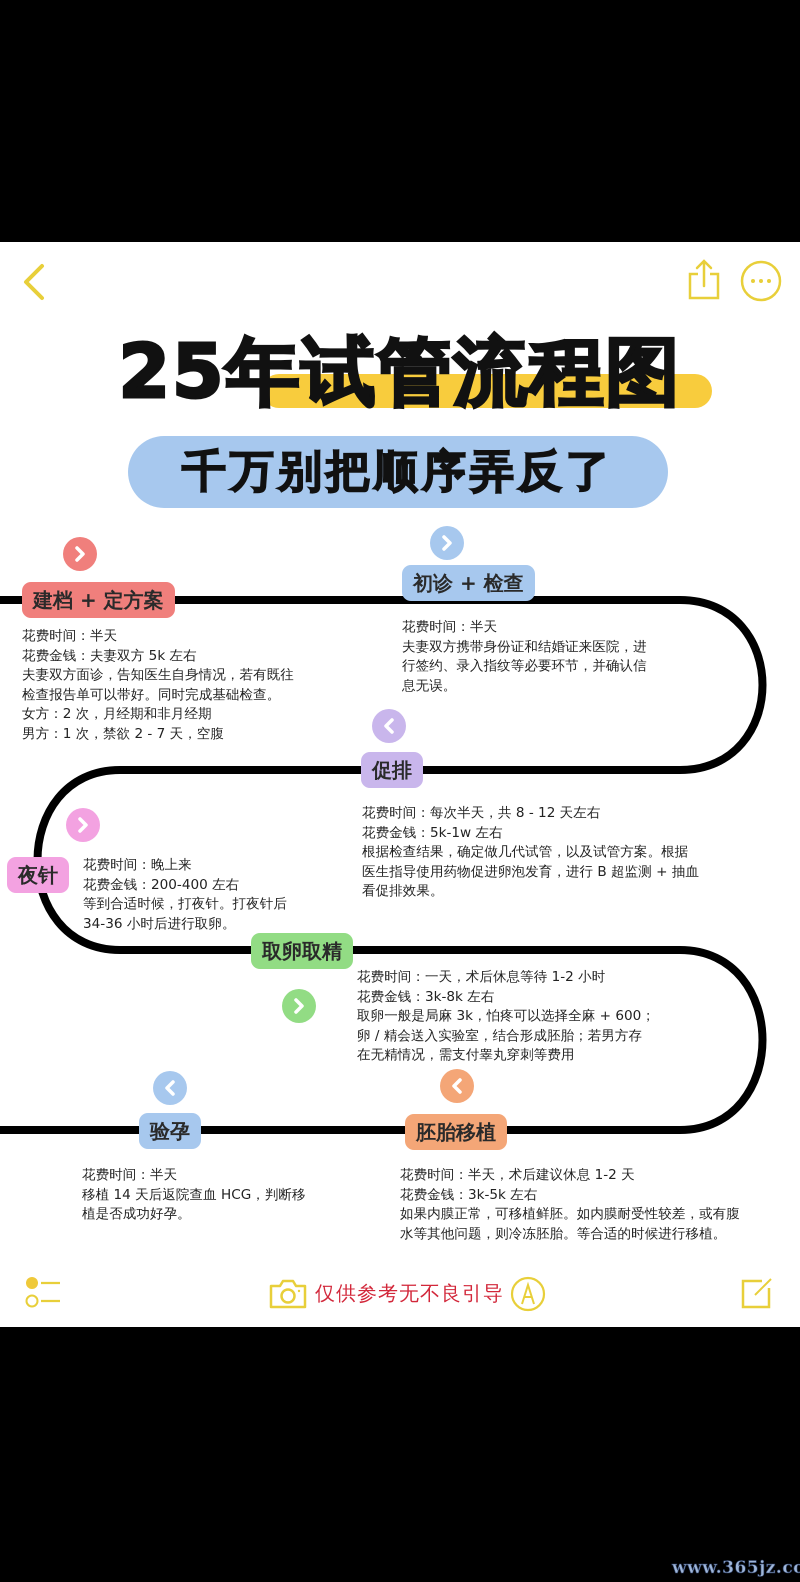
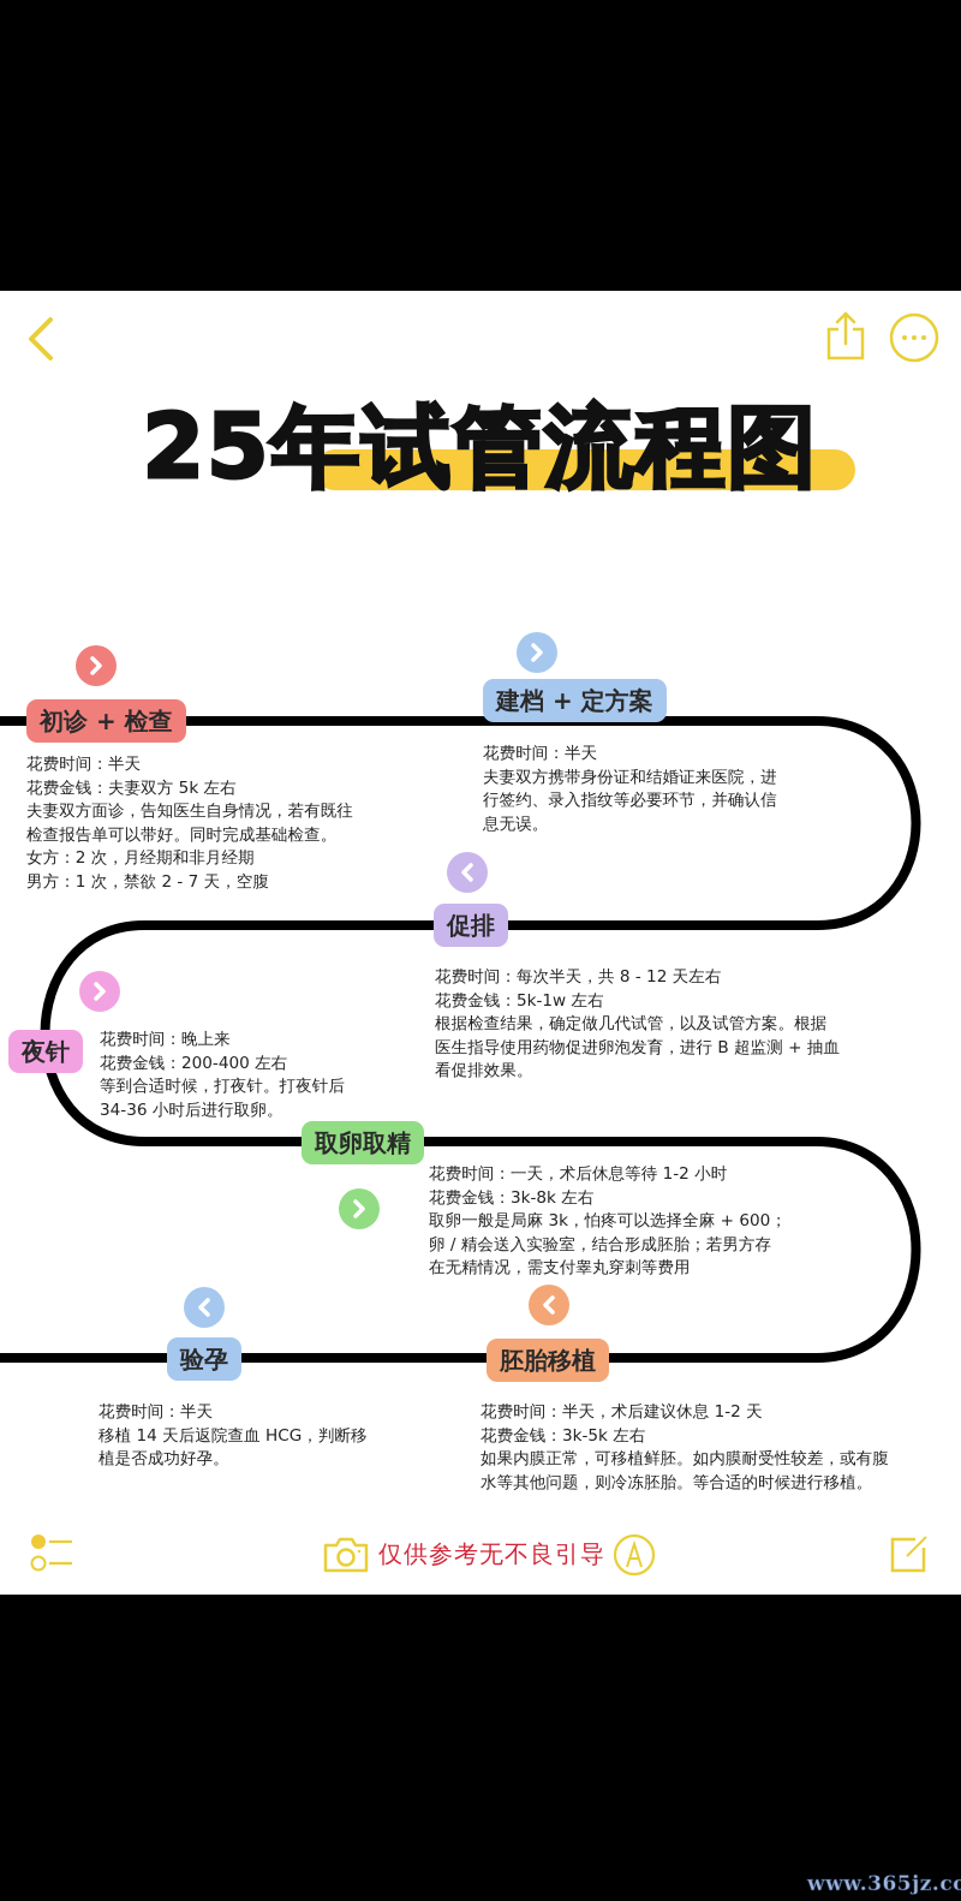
  25年试管流程图
- 千万别把顺序弄反了
- 建档 + 定方案
+ 初诊 + 检查
  花费时间：半天
  花费金钱：夫妻双方 5k 左右
  夫妻双方面诊，告知医生自身情况，若有既往
  检查报告单可以带好。同时完成基础检查。
  女方：2 次，月经期和非月经期
  男方：1 次，禁欲 2 - 7 天，空腹
- 初诊 + 检查
+ 建档 + 定方案
  花费时间：半天
  夫妻双方携带身份证和结婚证来医院，进
  行签约、录入指纹等必要环节，并确认信
  息无误。
  促排
  花费时间：每次半天，共 8 - 12 天左右
  花费金钱：5k-1w 左右
  根据检查结果，确定做几代试管，以及试管方案。根据
  医生指导使用药物促进卵泡发育，进行 B 超监测 + 抽血
  看促排效果。
  夜针
  花费时间：晚上来
  花费金钱：200-400 左右
  等到合适时候，打夜针。打夜针后
  34-36 小时后进行取卵。
  取卵取精
  花费时间：一天，术后休息等待 1-2 小时
  花费金钱：3k-8k 左右
  取卵一般是局麻 3k，怕疼可以选择全麻 + 600；
  卵 / 精会送入实验室，结合形成胚胎；若男方存
  在无精情况，需支付睾丸穿刺等费用
  胚胎移植
  花费时间：半天，术后建议休息 1-2 天
  花费金钱：3k-5k 左右
  如果内膜正常，可移植鲜胚。如内膜耐受性较差，或有腹
  水等其他问题，则冷冻胚胎。等合适的时候进行移植。
  验孕
  花费时间：半天
  移植 14 天后返院查血 HCG，判断移
  植是否成功好孕。
  仅供参考无不良引导
  www.365jz.co
